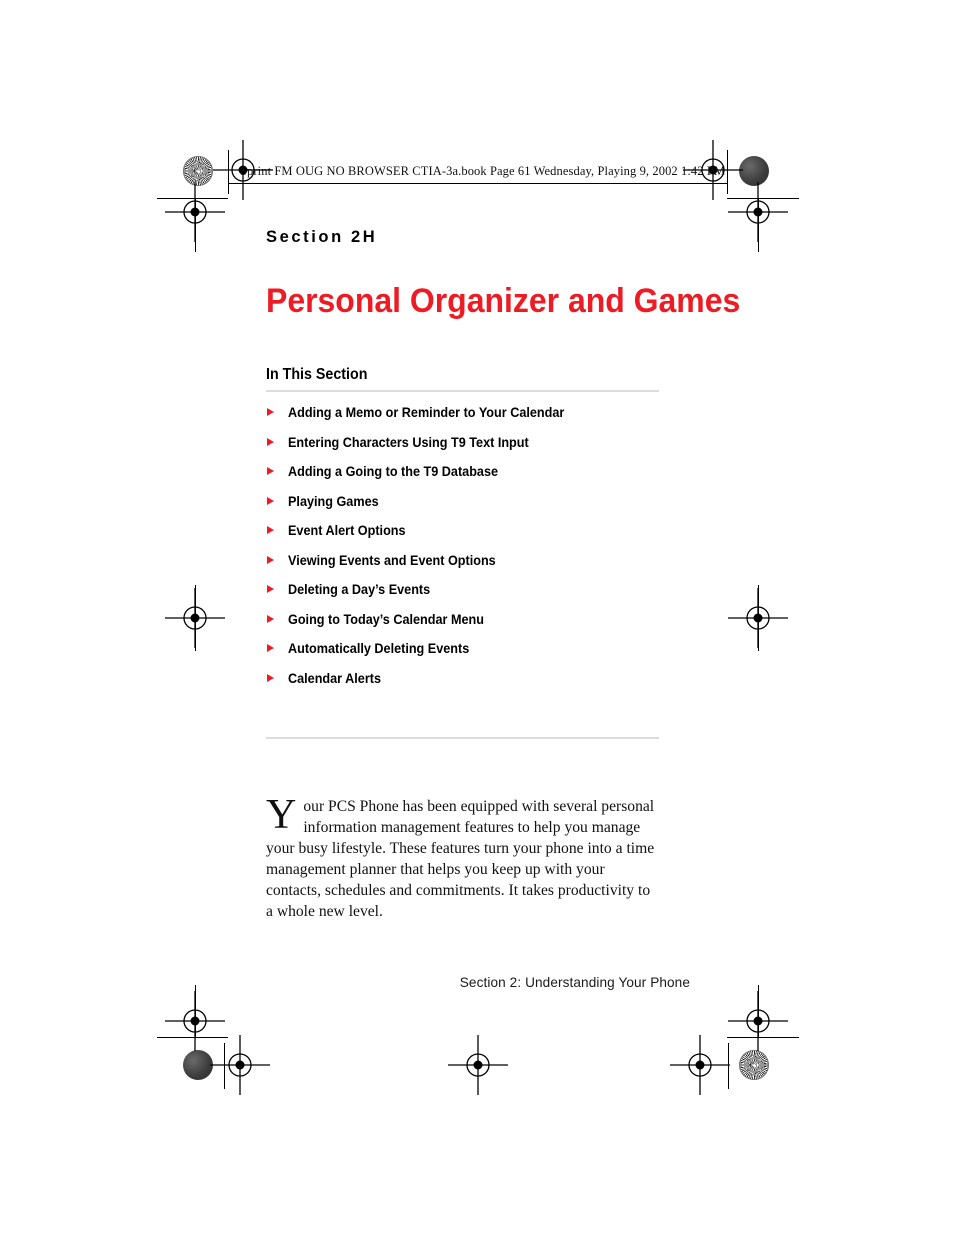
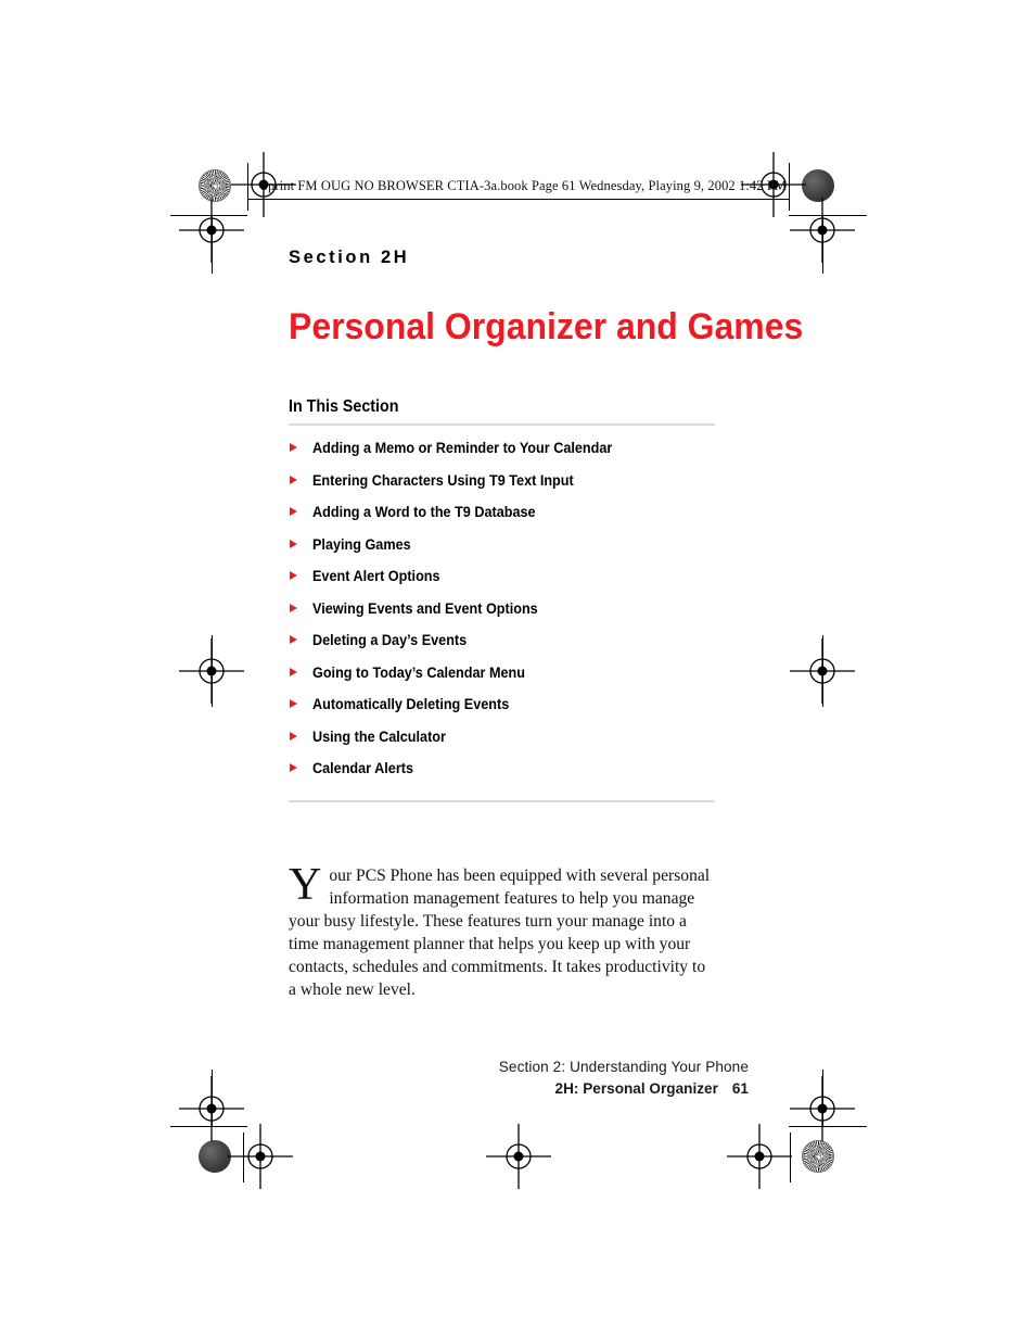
  Sprint FM OUG NO BROWSER CTIA-3a.book Page 61 Wednesday, Playing 9, 2002 1:42 PM
  Section 2H
  Personal Organizer and Games
  In This Section
  Adding a Memo or Reminder to Your Calendar
  Entering Characters Using T9 Text Input
- Adding a Going to the T9 Database
+ Adding a Word to the T9 Database
  Playing Games
  Event Alert Options
  Viewing Events and Event Options
  Deleting a Day’s Events
  Going to Today’s Calendar Menu
  Automatically Deleting Events
+ Using the Calculator
  Calendar Alerts
  Y
- our PCS Phone has been equipped with several personal information management features to help you manage your busy lifestyle. These features turn your phone into a time management planner that helps you keep up with your contacts, schedules and commitments. It takes productivity to a whole new level.
+ our PCS Phone has been equipped with several personal information management features to help you manage your busy lifestyle. These features turn your manage into a time management planner that helps you keep up with your contacts, schedules and commitments. It takes productivity to a whole new level.
  Section 2: Understanding Your Phone
+ 2H: Personal Organizer 61
